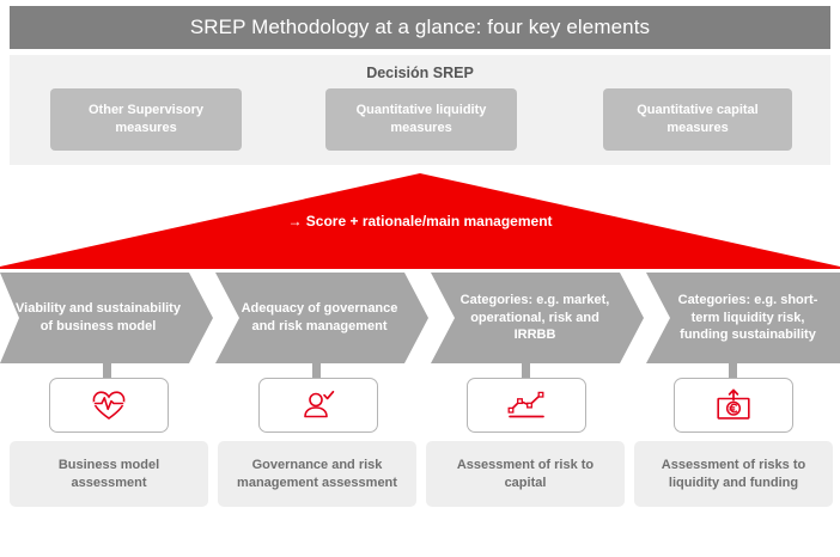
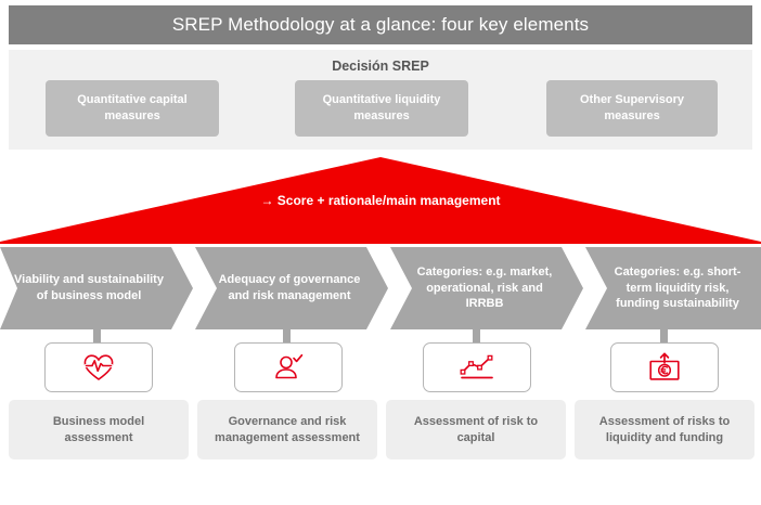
  SREP Methodology at a glance: four key elements
  Decisión SREP
- Other Supervisory measures
+ Quantitative capital measures
  Quantitative liquidity measures
- Quantitative capital measures
+ Other Supervisory measures
  → Score + rationale/main management
  Viability and sustainability of business model
  Adequacy of governance and risk management
  Categories: e.g. market, operational, risk and IRRBB
  Categories: e.g. short-term liquidity risk, funding sustainability
  Business model assessment
  Governance and risk management assessment
  Assessment of risk to capital
  Assessment of risks to liquidity and funding
